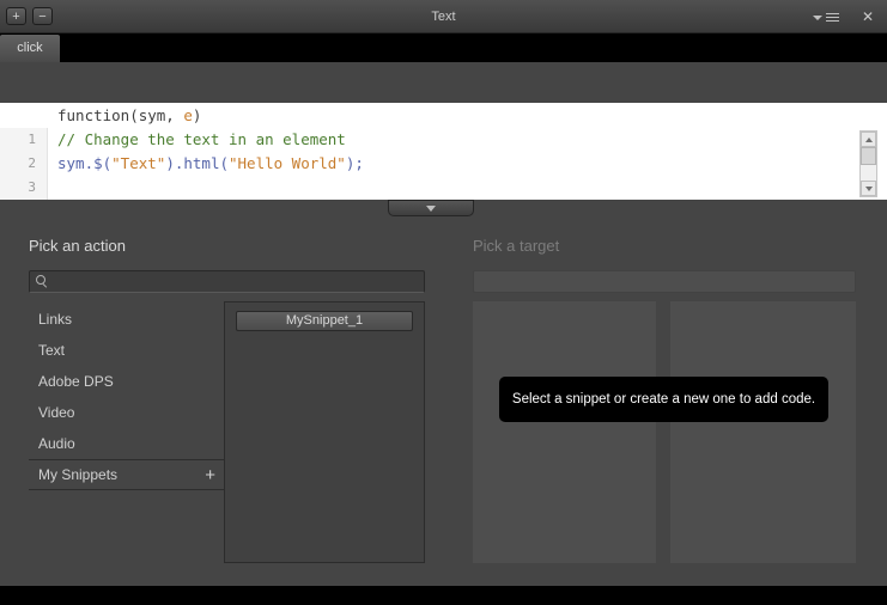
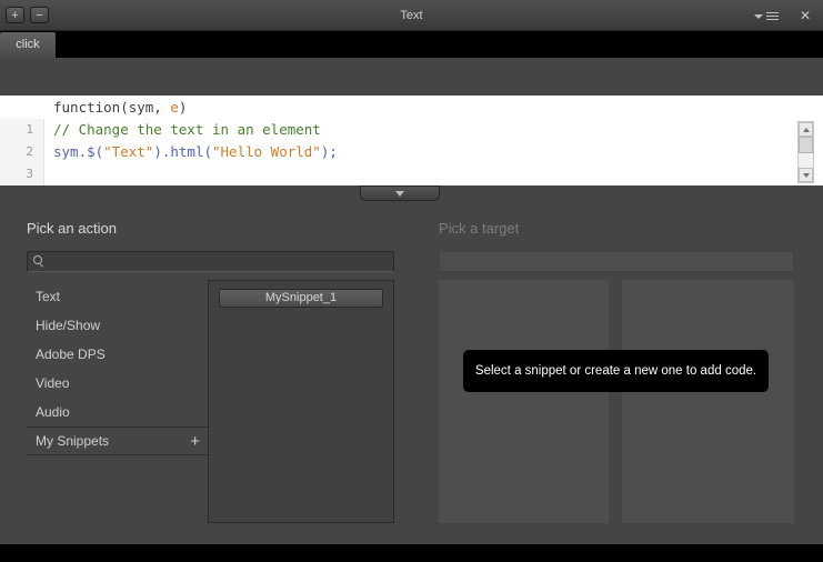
  +
  −
  Text
  ✕
  click
  function(sym, e)
  1
  // Change the text in an element
  2
  sym.$("Text").html("Hello World");
  3
  Pick an action
  Pick a target
- Links
  Text
+ Hide/Show
  Adobe DPS
  Video
  Audio
  My Snippets
  +
  MySnippet_1
  Select a snippet or create a new one to add code.
